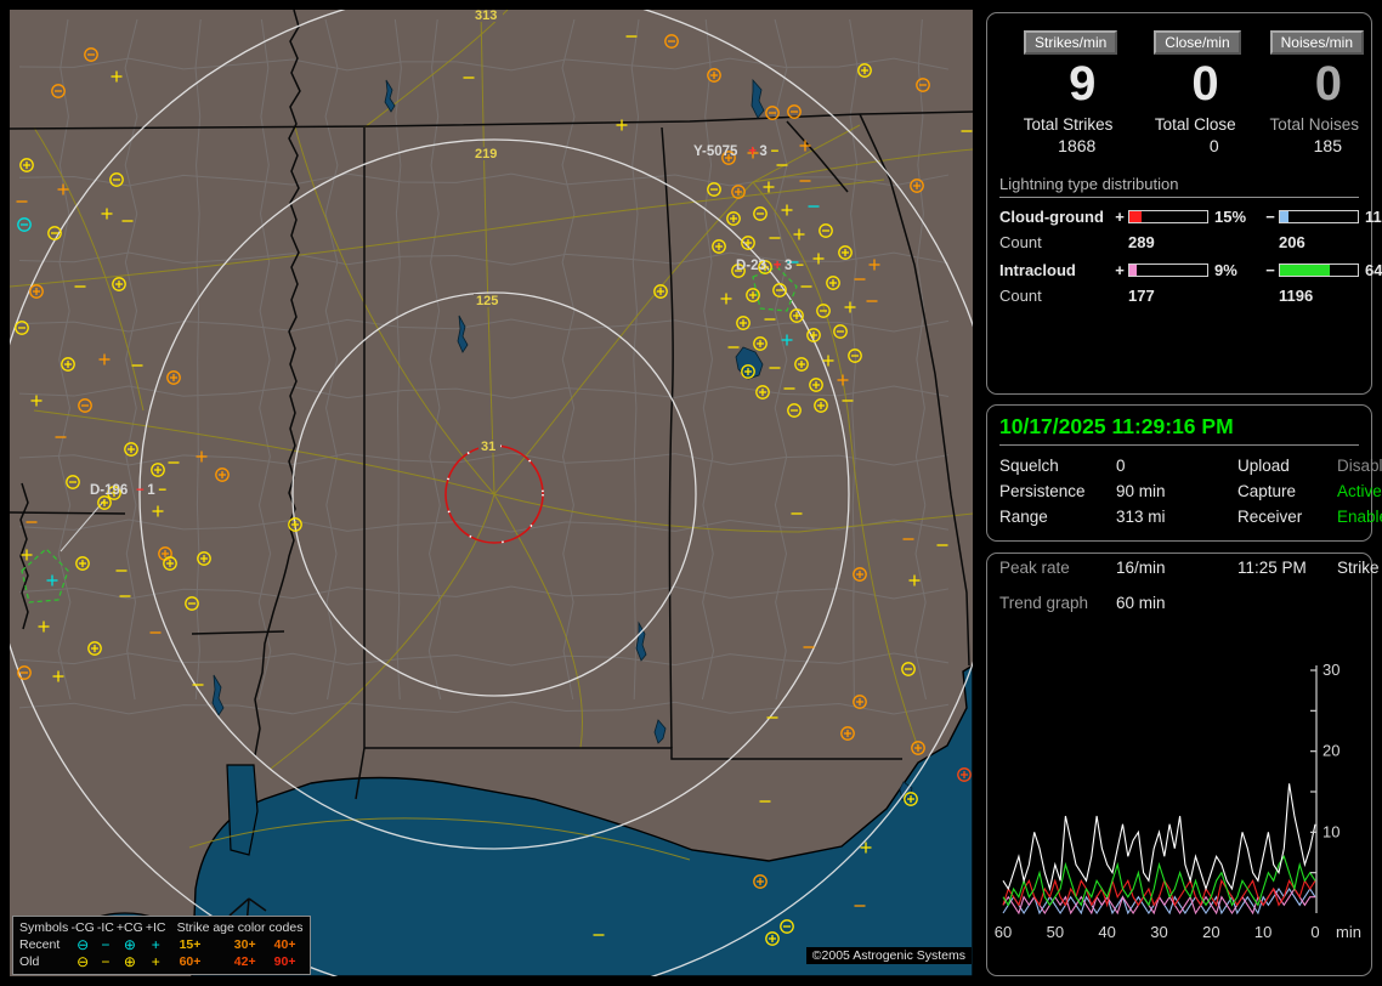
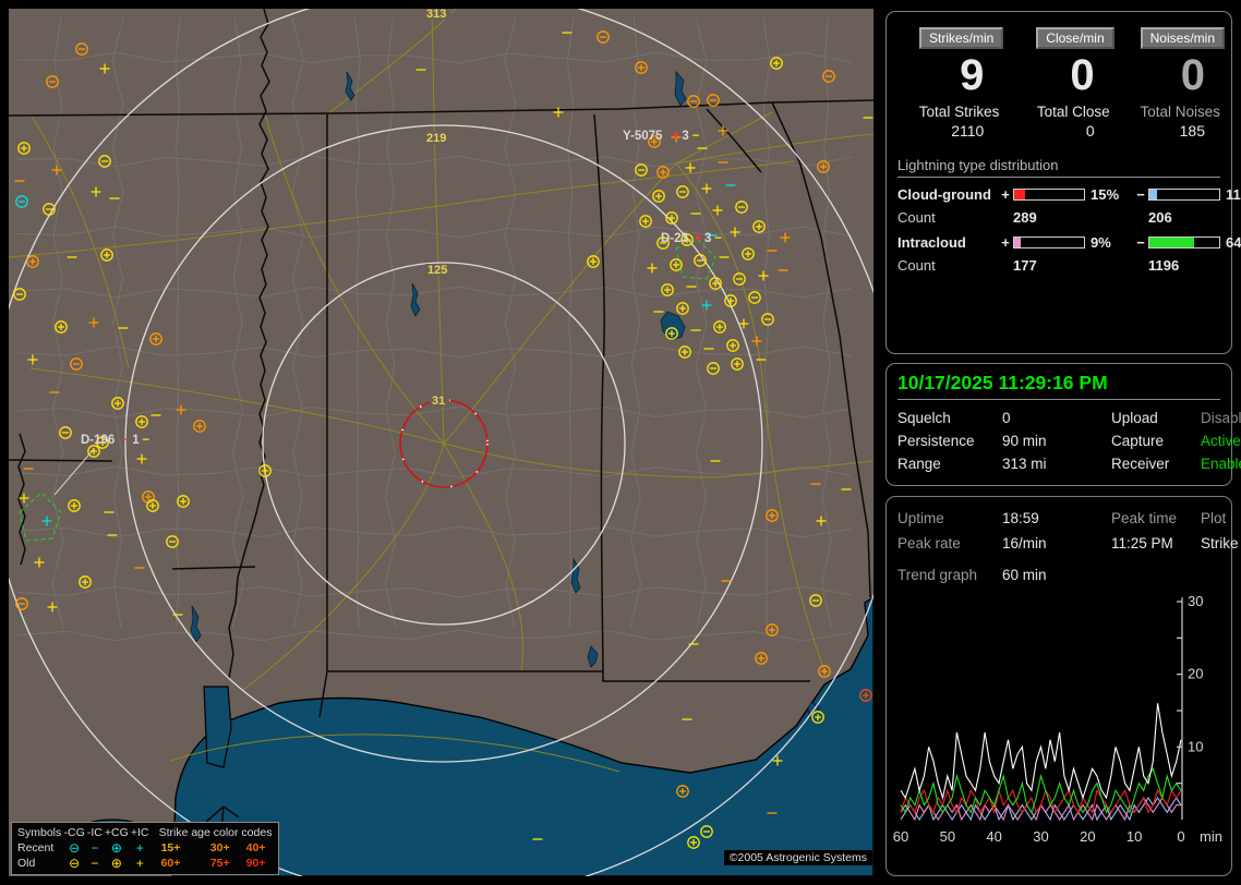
  313
  219
  125
  31
  Y-5075
  +
  3
  −
  D-23
  +
  3
  −
  D-196
  −
  1
  −
  Symbols	-CG	-IC	+CG	+IC	Strike age color codes
  Recent	⊖	−	⊕	+	15+	30+	40+
- Old	⊖	−	⊕	+	60+	42+	90+
+ Old	⊖	−	⊕	+	60+	75+	90+
  ©2005 Astrogenic Systems
  Strikes/min
  9
  Total Strikes
- 1868
+ 2110
  Close/min
  0
  Total Close
  0
  Noises/min
  0
  Total Noises
  185
  Lightning type distribution
  Cloud-ground
  +
  15%
  −
  Count
  289
  206
  Intracloud
  +
  9%
  −
  Count
  177
  1196
  10/17/2025 11:29:16 PM
  Squelch
  0
  Upload
  Disabl
  Persistence
  90 min
  Capture
  Active
  Range
  313 mi
  Receiver
  Enabl
+ Uptime
+ 18:59
+ Peak time
+ Plot
  Peak rate
  16/min
  11:25 PM
  Strike
  Trend graph
  60 min
  10
  20
  30
  60
  50
  40
  30
  20
  10
  0
  min
